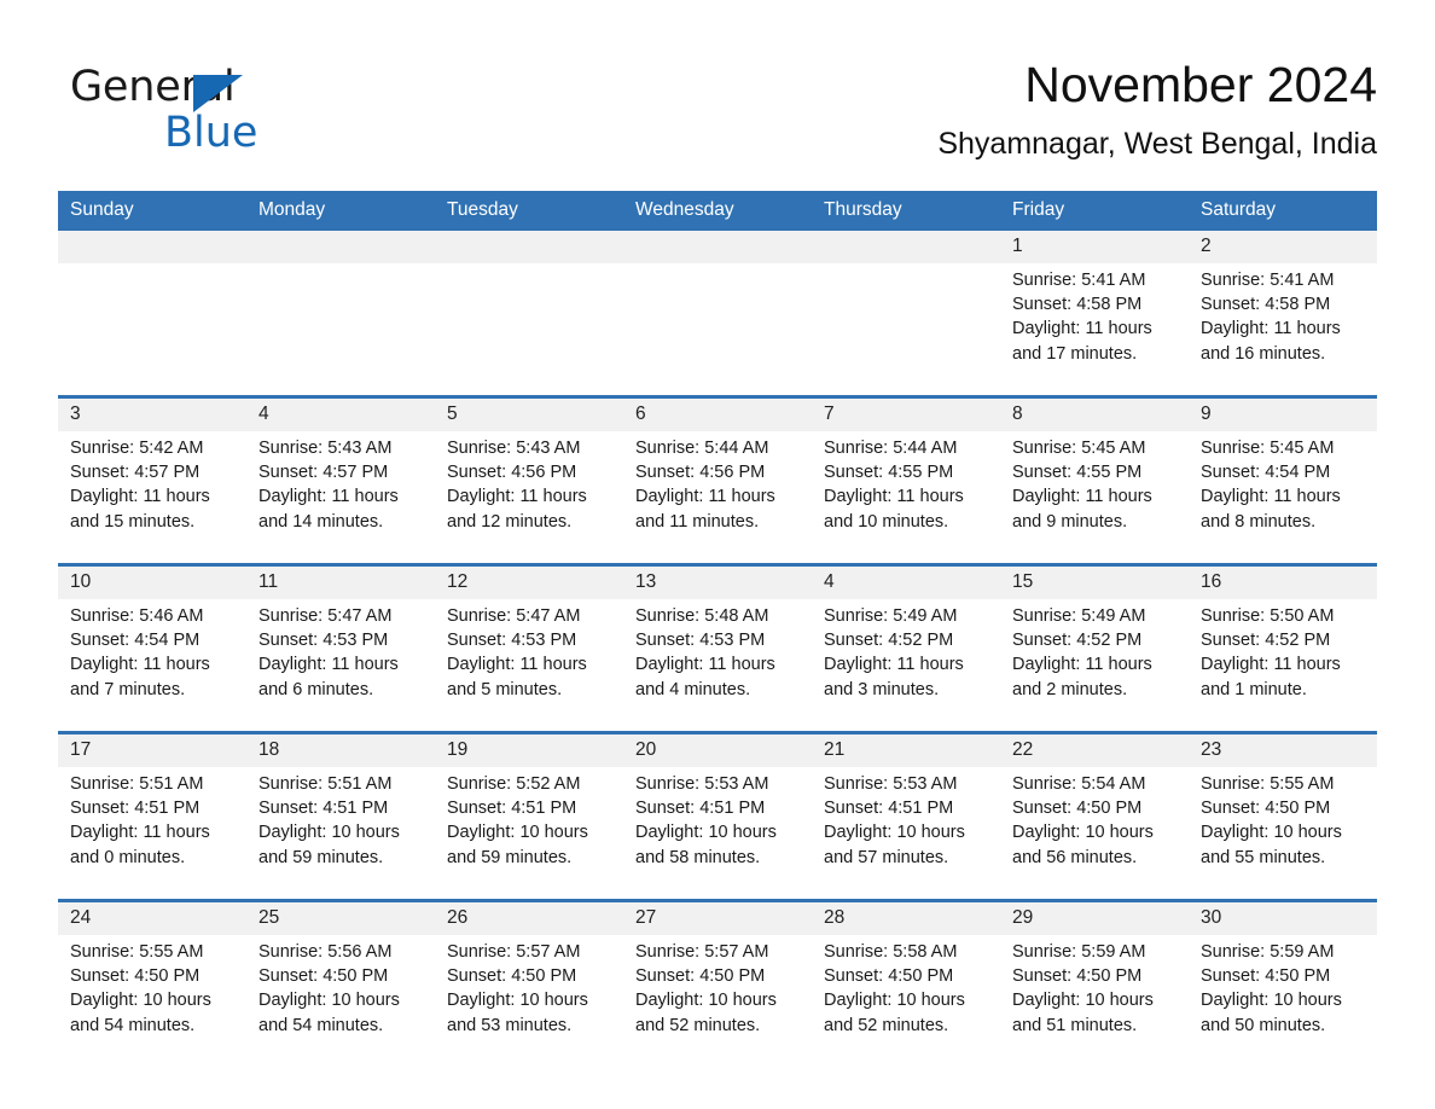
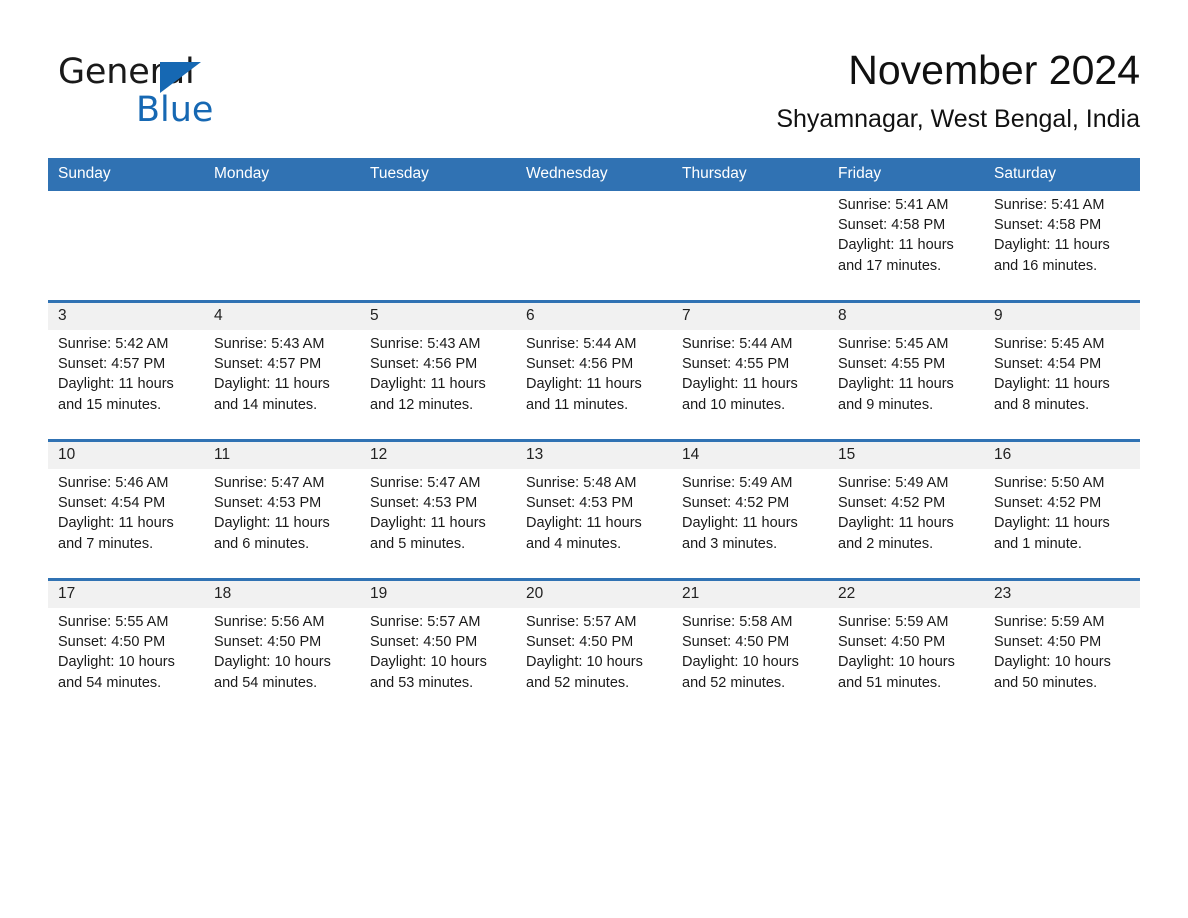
  General
  Blue
  November 2024
  Shyamnagar, West Bengal, India
  Sunday	Monday	Tuesday	Wednesday	Thursday	Friday	Saturday
- 					1	2
  					Sunrise: 5:41 AM Sunset: 4:58 PM Daylight: 11 hours and 17 minutes.	Sunrise: 5:41 AM Sunset: 4:58 PM Daylight: 11 hours and 16 minutes.
  3	4	5	6	7	8	9
  Sunrise: 5:42 AM Sunset: 4:57 PM Daylight: 11 hours and 15 minutes.	Sunrise: 5:43 AM Sunset: 4:57 PM Daylight: 11 hours and 14 minutes.	Sunrise: 5:43 AM Sunset: 4:56 PM Daylight: 11 hours and 12 minutes.	Sunrise: 5:44 AM Sunset: 4:56 PM Daylight: 11 hours and 11 minutes.	Sunrise: 5:44 AM Sunset: 4:55 PM Daylight: 11 hours and 10 minutes.	Sunrise: 5:45 AM Sunset: 4:55 PM Daylight: 11 hours and 9 minutes.	Sunrise: 5:45 AM Sunset: 4:54 PM Daylight: 11 hours and 8 minutes.
- 10	11	12	13	4	15	16
+ 10	11	12	13	14	15	16
  Sunrise: 5:46 AM Sunset: 4:54 PM Daylight: 11 hours and 7 minutes.	Sunrise: 5:47 AM Sunset: 4:53 PM Daylight: 11 hours and 6 minutes.	Sunrise: 5:47 AM Sunset: 4:53 PM Daylight: 11 hours and 5 minutes.	Sunrise: 5:48 AM Sunset: 4:53 PM Daylight: 11 hours and 4 minutes.	Sunrise: 5:49 AM Sunset: 4:52 PM Daylight: 11 hours and 3 minutes.	Sunrise: 5:49 AM Sunset: 4:52 PM Daylight: 11 hours and 2 minutes.	Sunrise: 5:50 AM Sunset: 4:52 PM Daylight: 11 hours and 1 minute.
  17	18	19	20	21	22	23
- Sunrise: 5:51 AM Sunset: 4:51 PM Daylight: 11 hours and 0 minutes.	Sunrise: 5:51 AM Sunset: 4:51 PM Daylight: 10 hours and 59 minutes.	Sunrise: 5:52 AM Sunset: 4:51 PM Daylight: 10 hours and 59 minutes.	Sunrise: 5:53 AM Sunset: 4:51 PM Daylight: 10 hours and 58 minutes.	Sunrise: 5:53 AM Sunset: 4:51 PM Daylight: 10 hours and 57 minutes.	Sunrise: 5:54 AM Sunset: 4:50 PM Daylight: 10 hours and 56 minutes.	Sunrise: 5:55 AM Sunset: 4:50 PM Daylight: 10 hours and 55 minutes.
- 24	25	26	27	28	29	30
  Sunrise: 5:55 AM Sunset: 4:50 PM Daylight: 10 hours and 54 minutes.	Sunrise: 5:56 AM Sunset: 4:50 PM Daylight: 10 hours and 54 minutes.	Sunrise: 5:57 AM Sunset: 4:50 PM Daylight: 10 hours and 53 minutes.	Sunrise: 5:57 AM Sunset: 4:50 PM Daylight: 10 hours and 52 minutes.	Sunrise: 5:58 AM Sunset: 4:50 PM Daylight: 10 hours and 52 minutes.	Sunrise: 5:59 AM Sunset: 4:50 PM Daylight: 10 hours and 51 minutes.	Sunrise: 5:59 AM Sunset: 4:50 PM Daylight: 10 hours and 50 minutes.
